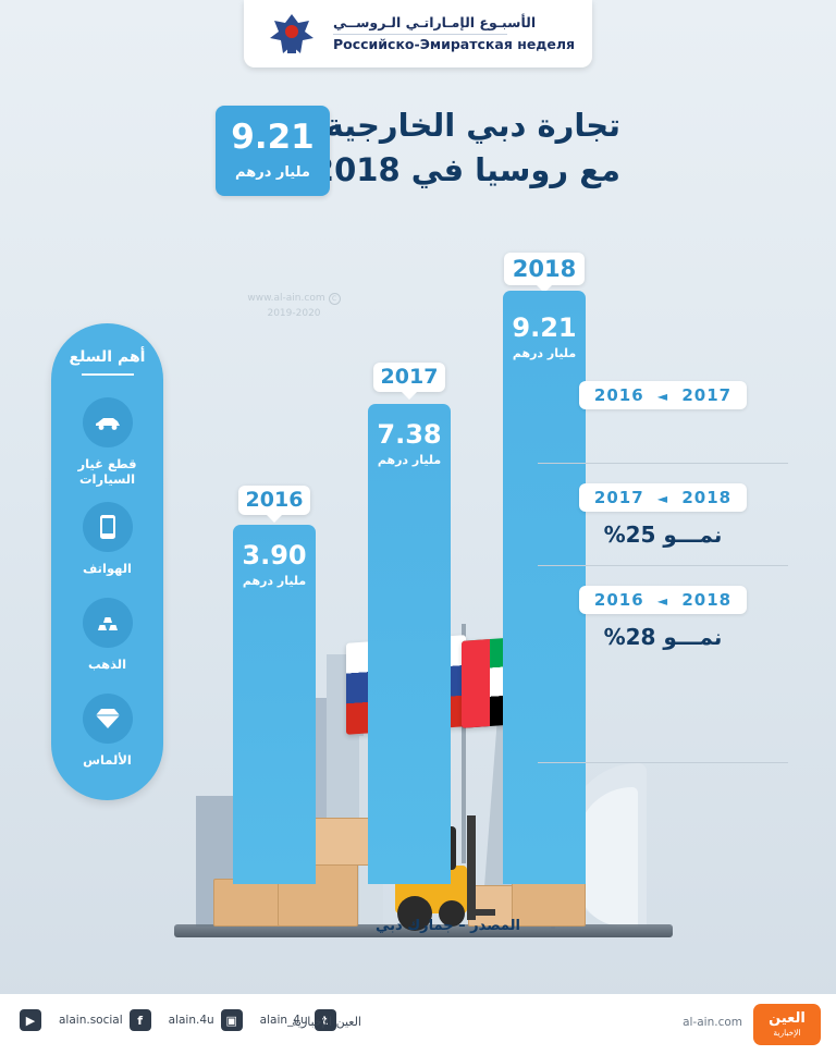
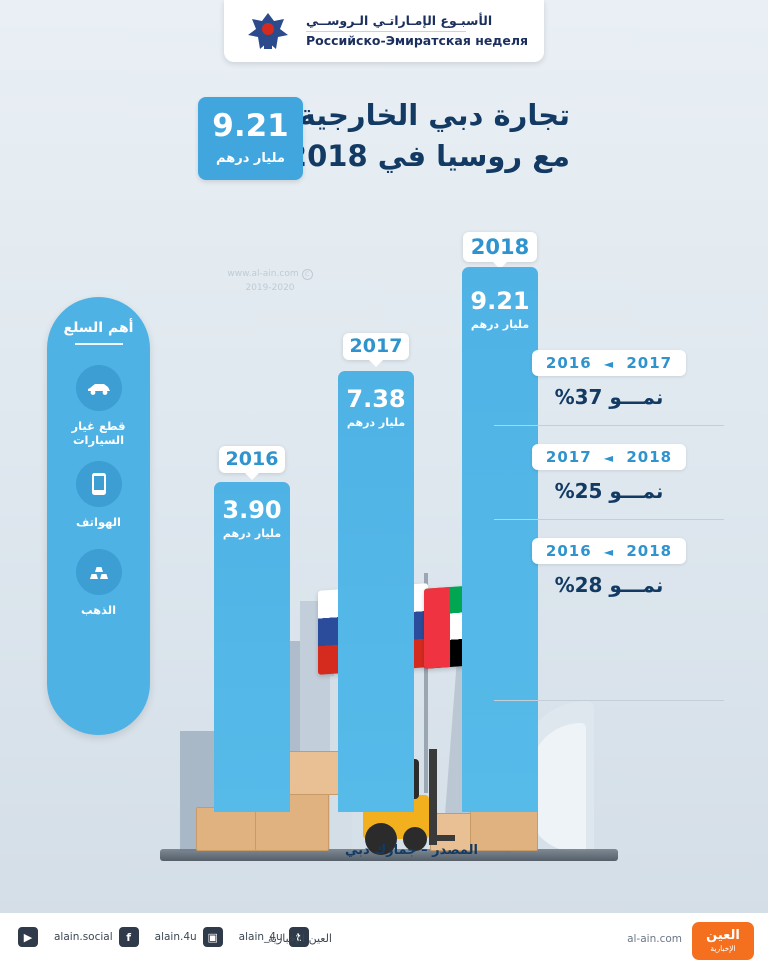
  الأسبـوع الإمـاراتـي الـروســي
  Российско-Эмиратская неделя
  تجارة دبي الخارجية
  مع روسيا في 018
  9.21
  مليار درهم
  www.al-ain.com
  2019-2020
  أهم السلع
  قطع غيار السيارات
  الهواتف
  الذهب
- الألماس
  2016
  3.90
  مليار درهم
  2017
  7.38
  مليار درهم
  2018
  9.21
  مليار درهم
  2017 ◄ 2016
+ نمـــو 37%
  2018 ◄ 2017
  نمـــو 25%
  2018 ◄ 2016
  نمـــو 28%
  المصدر – جمارك دبي
  t
  alain_4u
  ▣
  alain.4u
  f
  alain.social
  ▶
  العينلإخبارية
  al-ain.com
  العين
  الإخبارية
